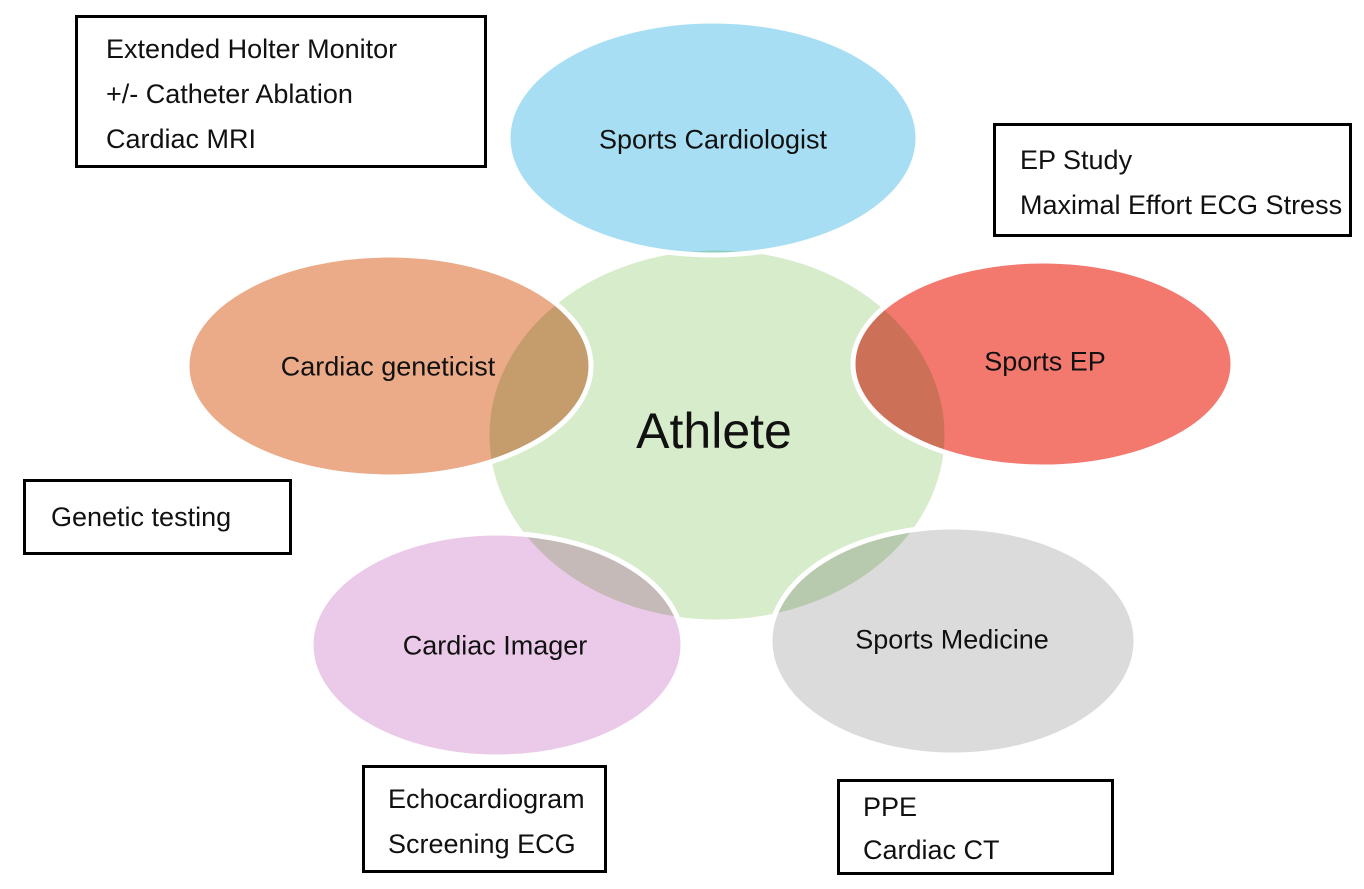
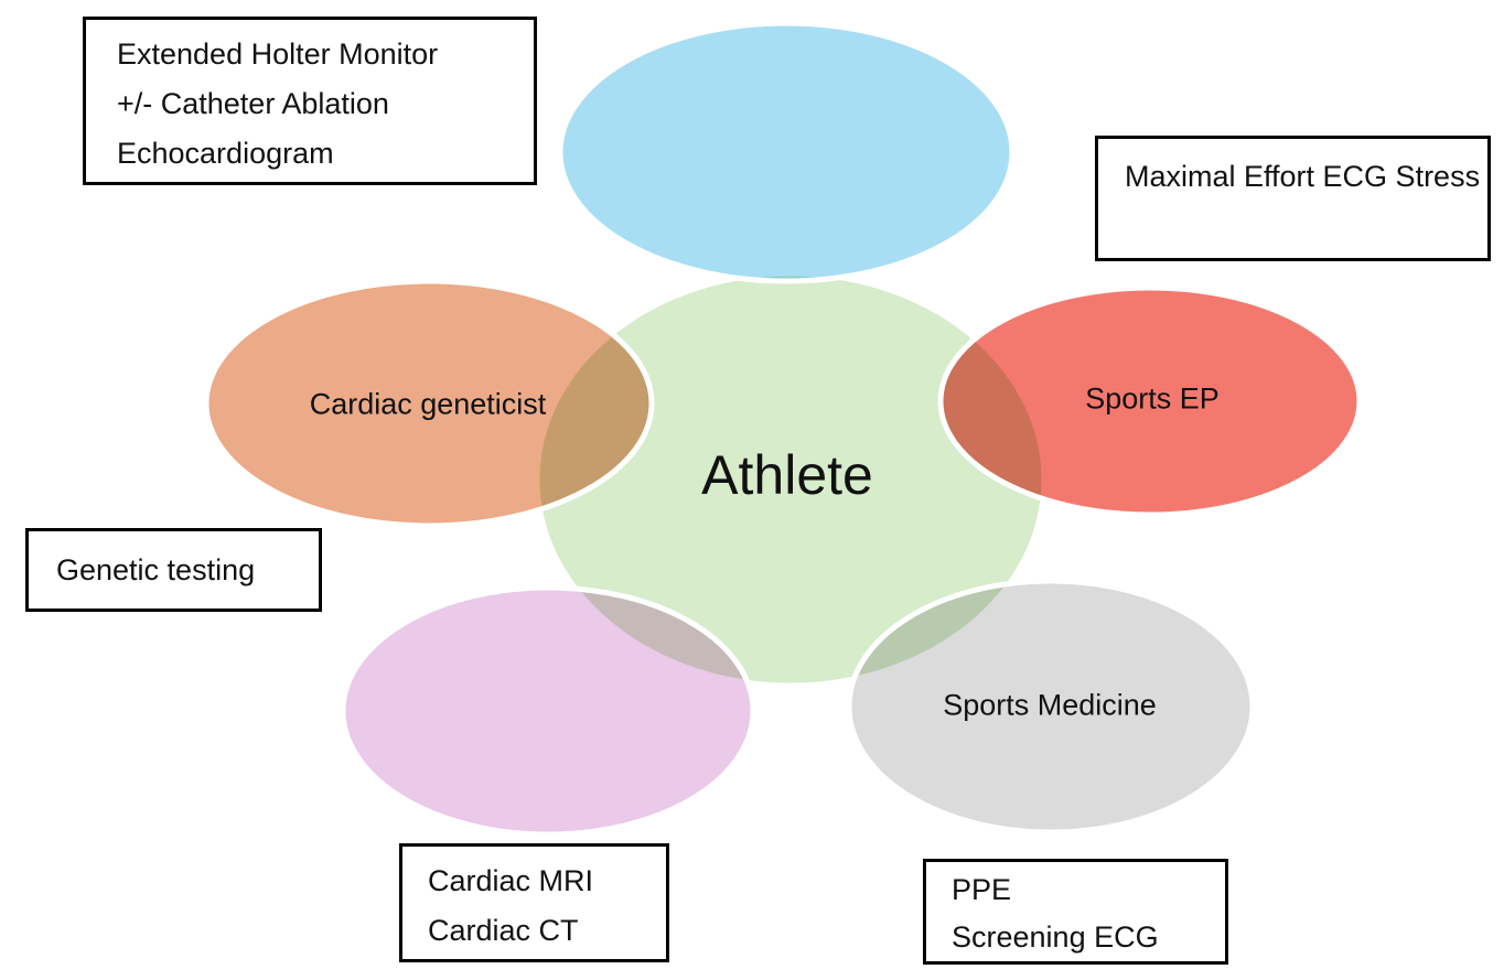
- Sports Cardiologist
  Cardiac geneticist
  Sports EP
  Athlete
- Cardiac Imager
  Sports Medicine
  Extended Holter Monitor
  +/- Catheter Ablation
- Cardiac MRI
+ Echocardiogram
- EP Study
  Maximal Effort ECG Stress
  Genetic testing
- Echocardiogram
+ Cardiac MRI
- Screening ECG
+ Cardiac CT
  PPE
- Cardiac CT
+ Screening ECG
